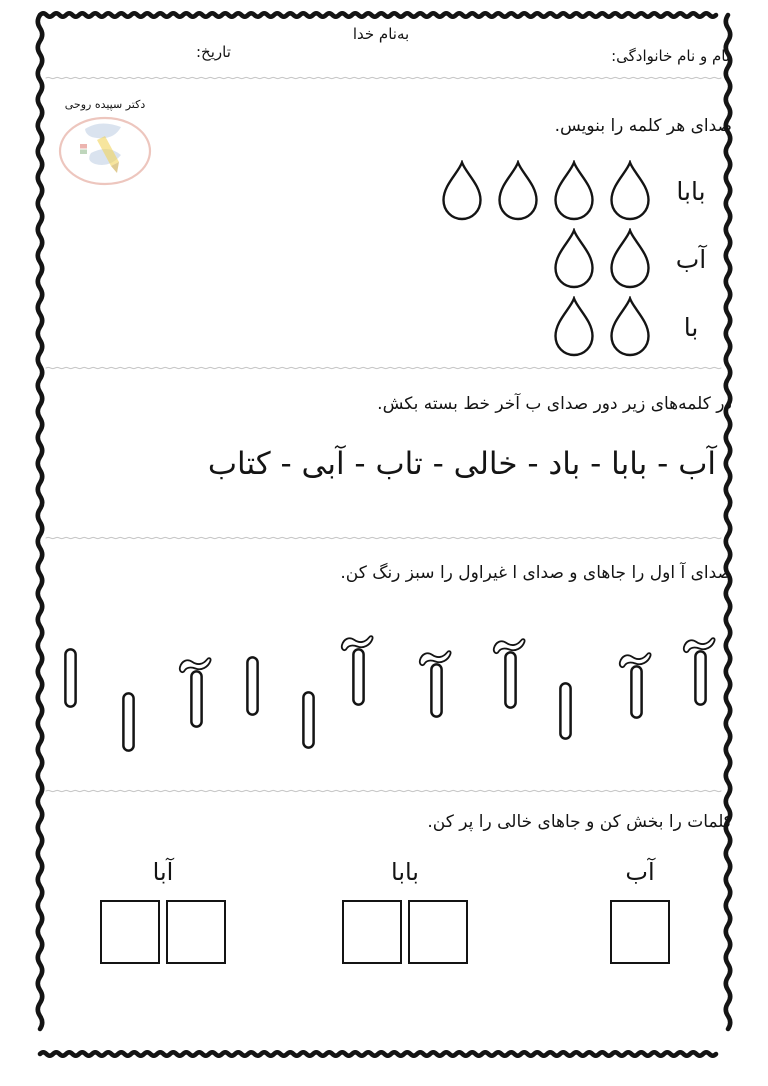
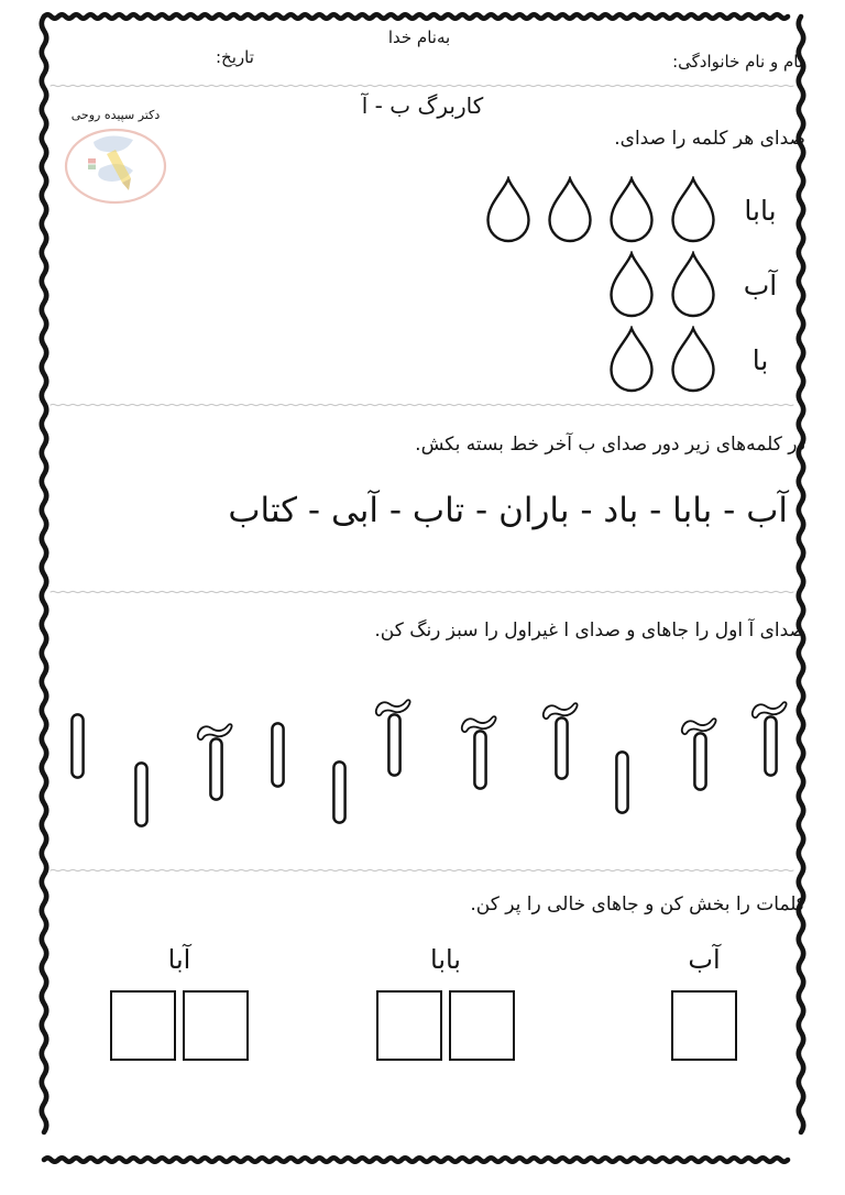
  به‌نام خدا
  نام و نام خانوادگی:
  تاریخ:
+ کاربرگ ب - آ
  دکتر سپیده روحی
- صدای هر کلمه را بنویس.
+ صدای هر کلمه را صدای.
  بابا
  آب
  با
  در کلمه‌های زیر دور صدای ب آخر خط بسته بکش.
- آب - بابا - باد - خالی - تاب - آبی - کتاب
+ آب - بابا - باد - باران - تاب - آبی - کتاب
  صدای آ اول را جاهای و صدای ا غیراول را سبز رنگ کن.
  کلمات را بخش کن و جاهای خالی را پر کن.
  آب
  بابا
  آبا
